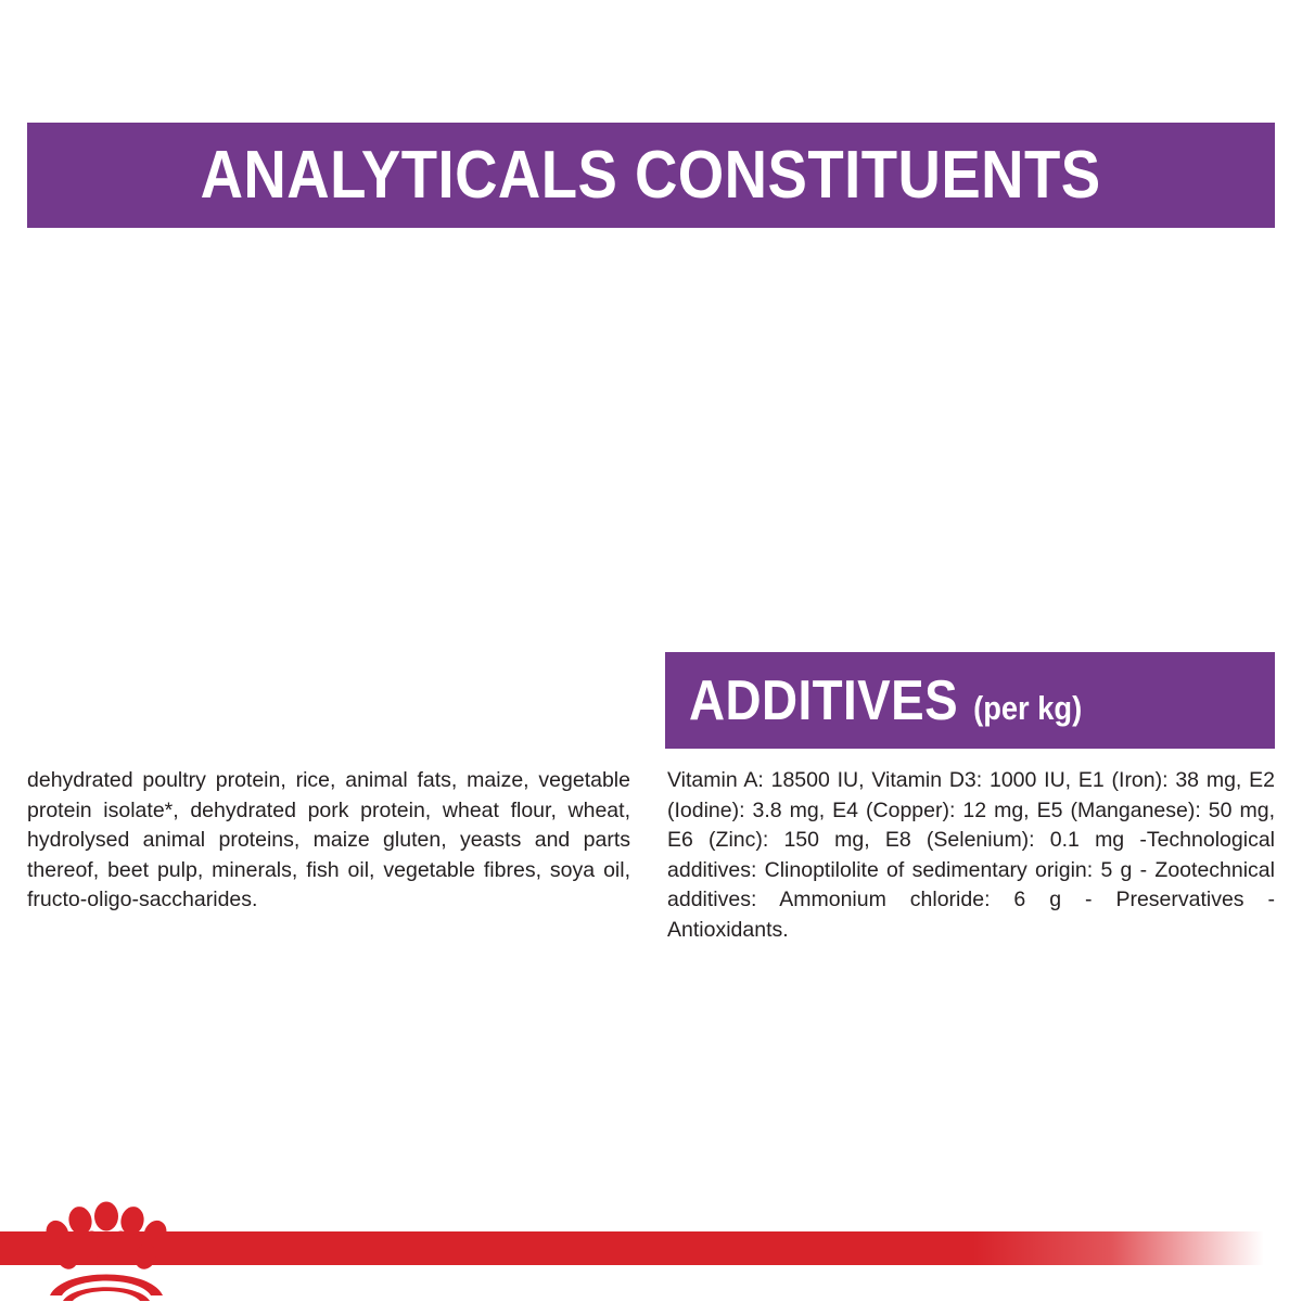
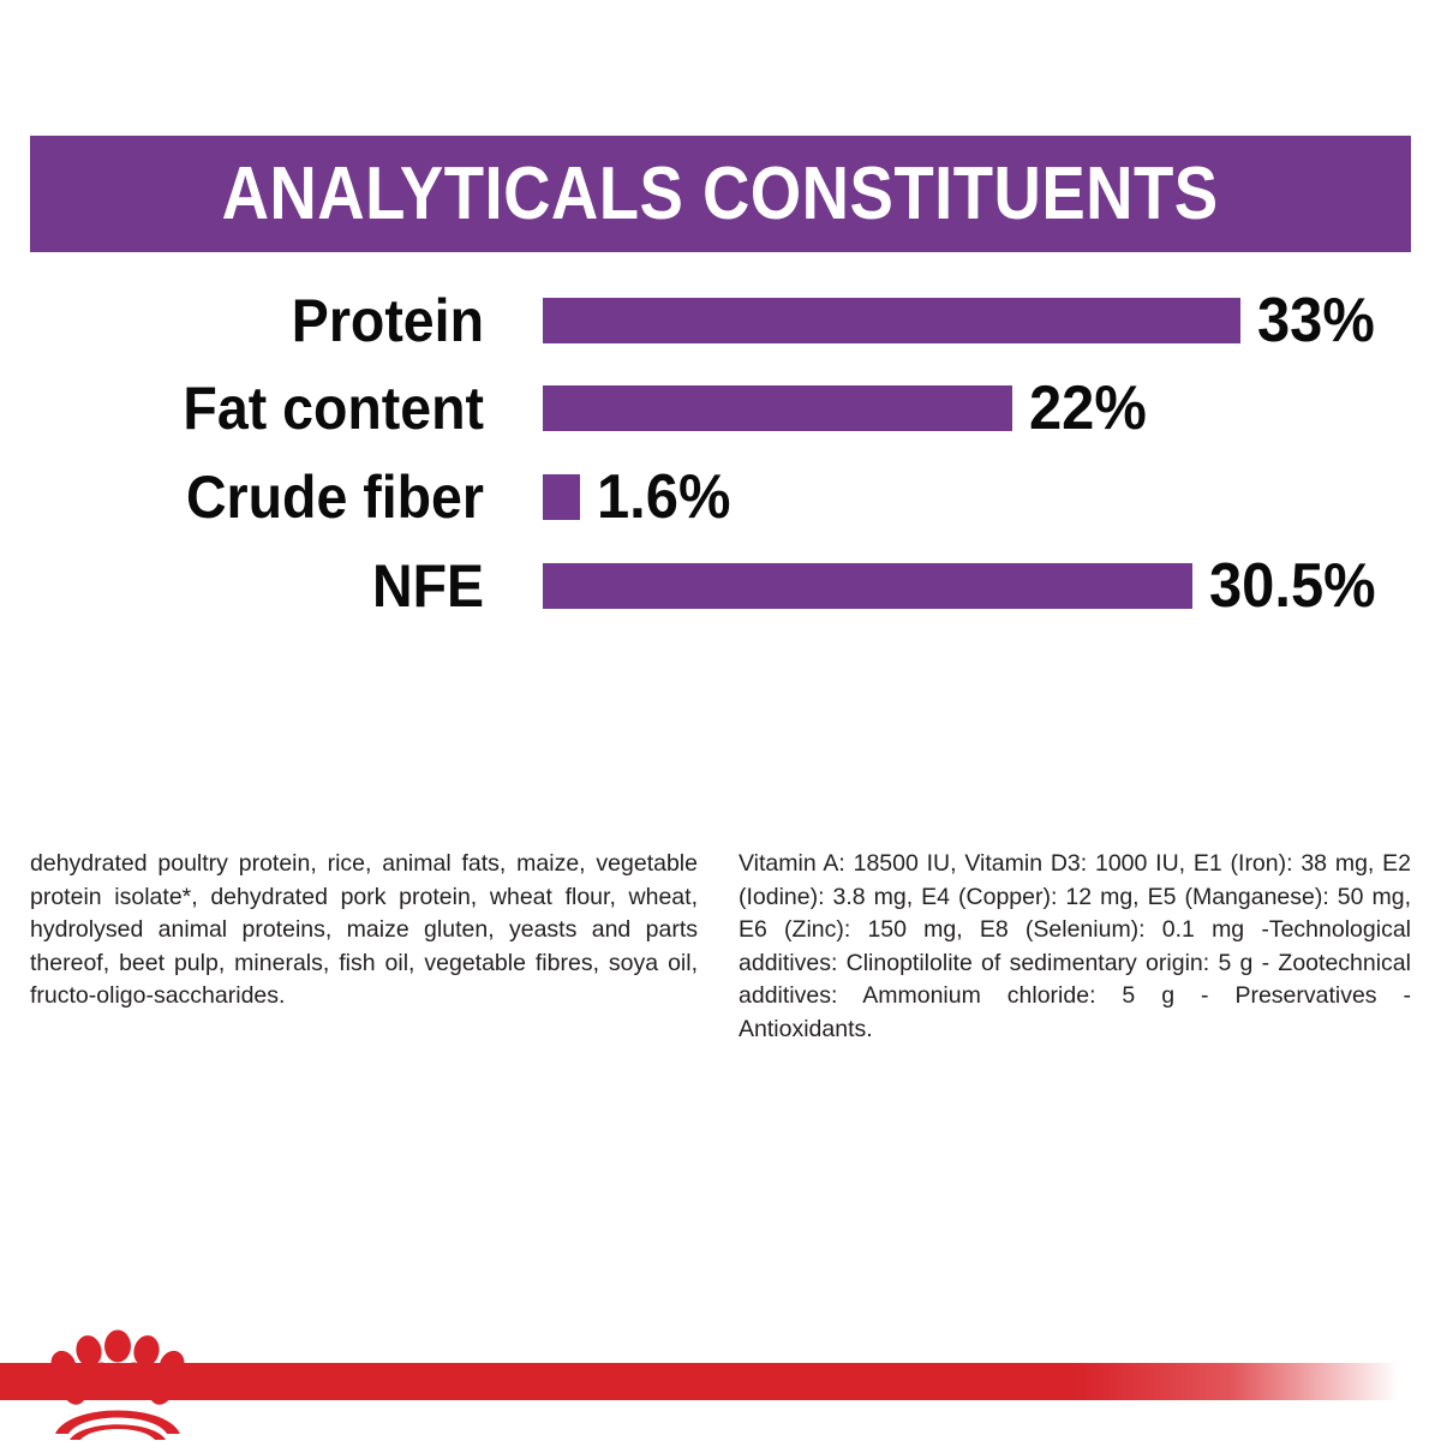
  ANALYTICALS CONSTITUENTS
+ Protein
+ 33%
+ Fat content
+ 22%
+ Crude fiber
+ 1.6%
+ NFE
+ 30.5%
  dehydrated poultry protein, rice, animal fats, maize, vegetable protein isolate*, dehydrated pork protein, wheat flour, wheat, hydrolysed animal proteins, maize gluten, yeasts and parts thereof, beet pulp, minerals, fish oil, vegetable fibres, soya oil, fructo-oligo-saccharides.
- ADDITIVES
- (per kg)
- Vitamin A: 18500 IU, Vitamin D3: 1000 IU, E1 (Iron): 38 mg, E2 (Iodine): 3.8 mg, E4 (Copper): 12 mg, E5 (Manganese): 50 mg, E6 (Zinc): 150 mg, E8 (Selenium): 0.1 mg -Technological additives: Clinoptilolite of sedimentary origin: 5 g - Zootechnical additives: Ammonium chloride: 6 g - Preservatives - Antioxidants.
+ Vitamin A: 18500 IU, Vitamin D3: 1000 IU, E1 (Iron): 38 mg, E2 (Iodine): 3.8 mg, E4 (Copper): 12 mg, E5 (Manganese): 50 mg, E6 (Zinc): 150 mg, E8 (Selenium): 0.1 mg -Technological additives: Clinoptilolite of sedimentary origin: 5 g - Zootechnical additives: Ammonium chloride: 5 g - Preservatives - Antioxidants.
